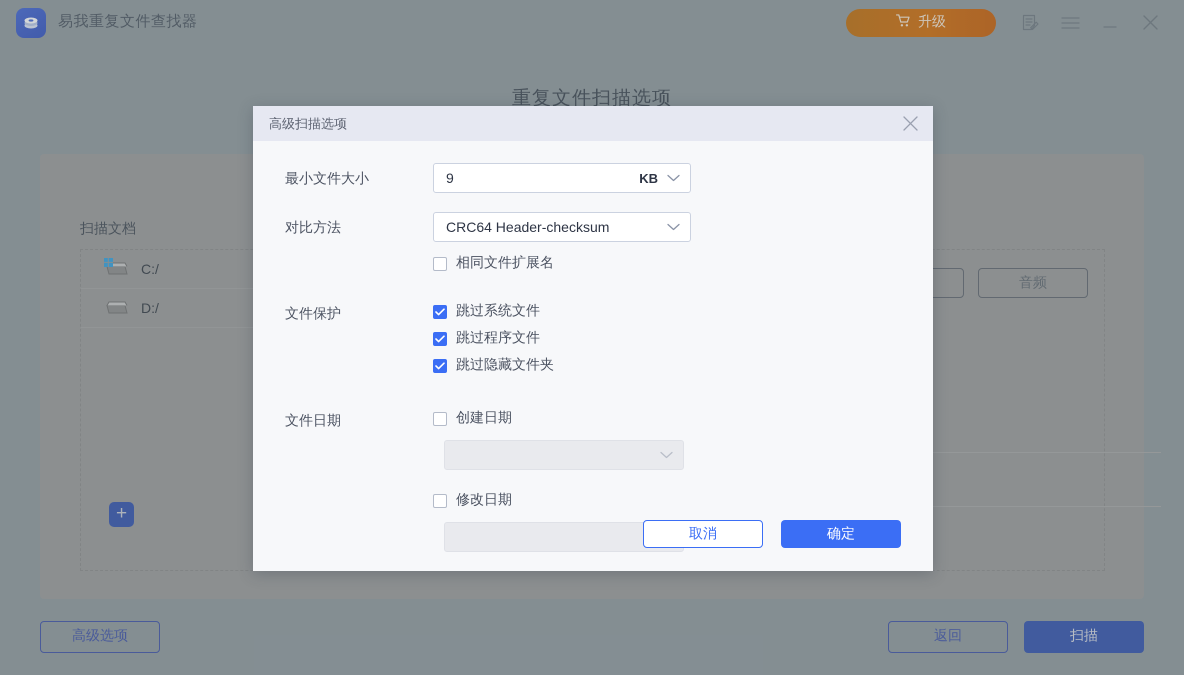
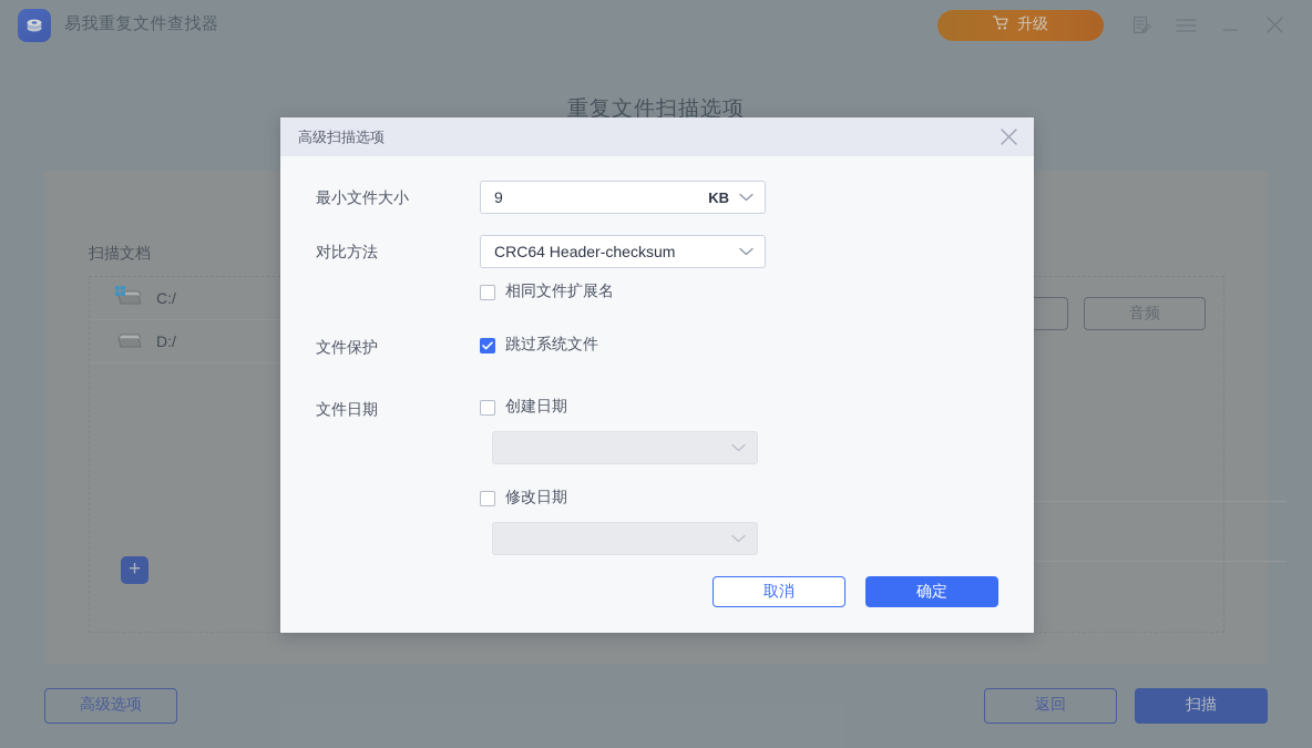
  易我重复文件查找器
  升级
  重复文件扫描选项
  扫描文档
  C:/
  D:/
  +
  音频
  高级选项
  返回
  扫描
  高级扫描选项
  最小文件大小
  9
  KB
  对比方法
  CRC64 Header-checksum
  相同文件扩展名
  文件保护
  跳过系统文件
- 跳过程序文件
- 跳过隐藏文件夹
  文件日期
  创建日期
  修改日期
  取消
  确定
